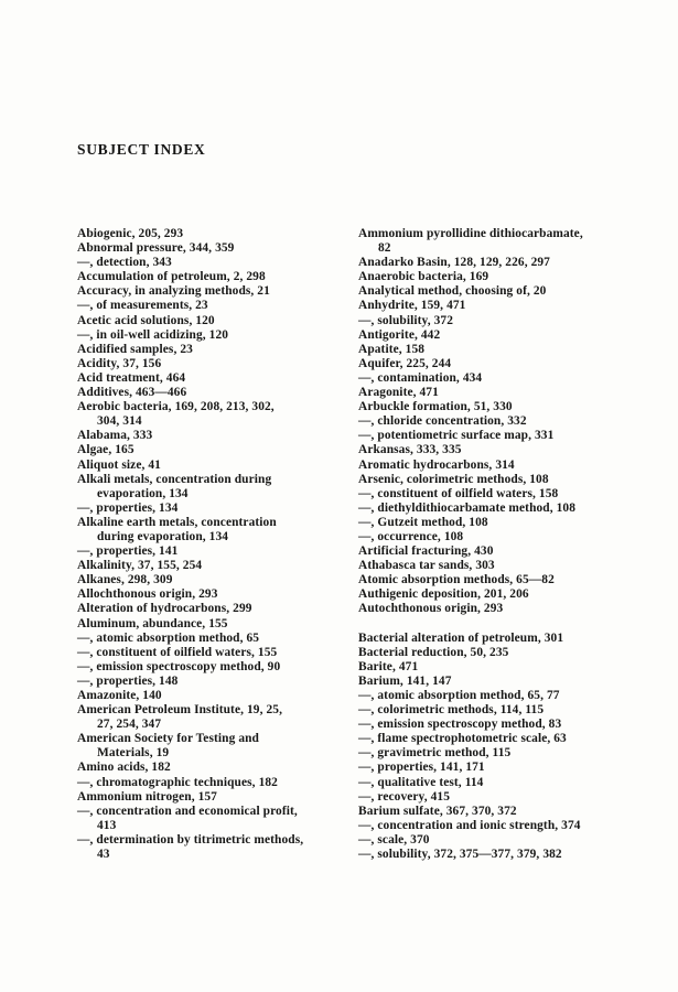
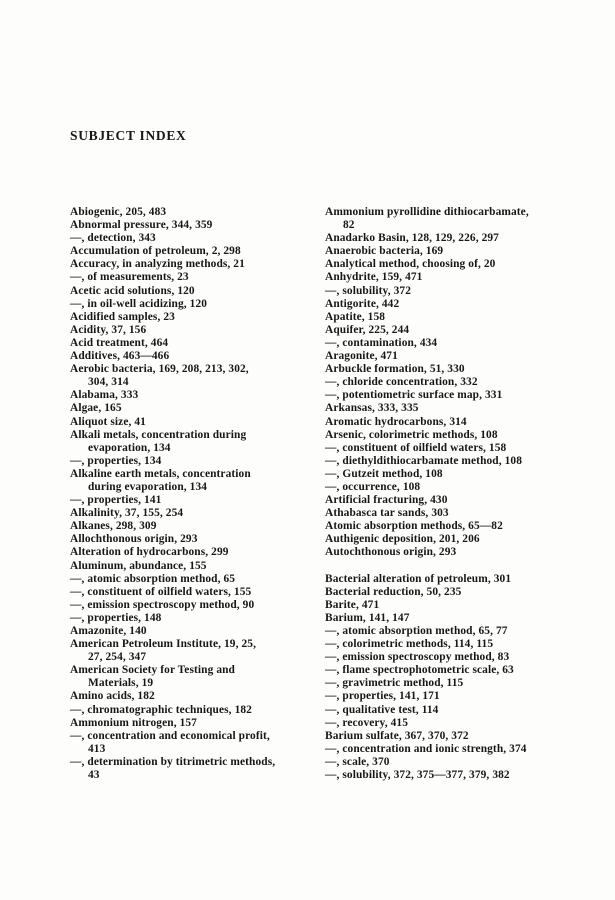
  SUBJECT INDEX
- Abiogenic, 205, 293
+ Abiogenic, 205, 483
  Abnormal pressure, 344, 359
  —, detection, 343
  Accumulation of petroleum, 2, 298
  Accuracy, in analyzing methods, 21
  —, of measurements, 23
  Acetic acid solutions, 120
  —, in oil-well acidizing, 120
  Acidified samples, 23
  Acidity, 37, 156
  Acid treatment, 464
  Additives, 463—466
  Aerobic bacteria, 169, 208, 213, 302,
  304, 314
  Alabama, 333
  Algae, 165
  Aliquot size, 41
  Alkali metals, concentration during
  evaporation, 134
  —, properties, 134
  Alkaline earth metals, concentration
  during evaporation, 134
  —, properties, 141
  Alkalinity, 37, 155, 254
  Alkanes, 298, 309
  Allochthonous origin, 293
  Alteration of hydrocarbons, 299
  Aluminum, abundance, 155
  —, atomic absorption method, 65
  —, constituent of oilfield waters, 155
  —, emission spectroscopy method, 90
  —, properties, 148
  Amazonite, 140
  American Petroleum Institute, 19, 25,
  27, 254, 347
  American Society for Testing and
  Materials, 19
  Amino acids, 182
  —, chromatographic techniques, 182
  Ammonium nitrogen, 157
  —, concentration and economical profit,
  413
  —, determination by titrimetric methods,
  43
  Ammonium pyrollidine dithiocarbamate,
  82
  Anadarko Basin, 128, 129, 226, 297
  Anaerobic bacteria, 169
  Analytical method, choosing of, 20
  Anhydrite, 159, 471
  —, solubility, 372
  Antigorite, 442
  Apatite, 158
  Aquifer, 225, 244
  —, contamination, 434
  Aragonite, 471
  Arbuckle formation, 51, 330
  —, chloride concentration, 332
  —, potentiometric surface map, 331
  Arkansas, 333, 335
  Aromatic hydrocarbons, 314
  Arsenic, colorimetric methods, 108
  —, constituent of oilfield waters, 158
  —, diethyldithiocarbamate method, 108
  —, Gutzeit method, 108
  —, occurrence, 108
  Artificial fracturing, 430
  Athabasca tar sands, 303
  Atomic absorption methods, 65—82
  Authigenic deposition, 201, 206
  Autochthonous origin, 293
  Bacterial alteration of petroleum, 301
  Bacterial reduction, 50, 235
  Barite, 471
  Barium, 141, 147
  —, atomic absorption method, 65, 77
  —, colorimetric methods, 114, 115
  —, emission spectroscopy method, 83
  —, flame spectrophotometric scale, 63
  —, gravimetric method, 115
  —, properties, 141, 171
  —, qualitative test, 114
  —, recovery, 415
  Barium sulfate, 367, 370, 372
  —, concentration and ionic strength, 374
  —, scale, 370
  —, solubility, 372, 375—377, 379, 382
